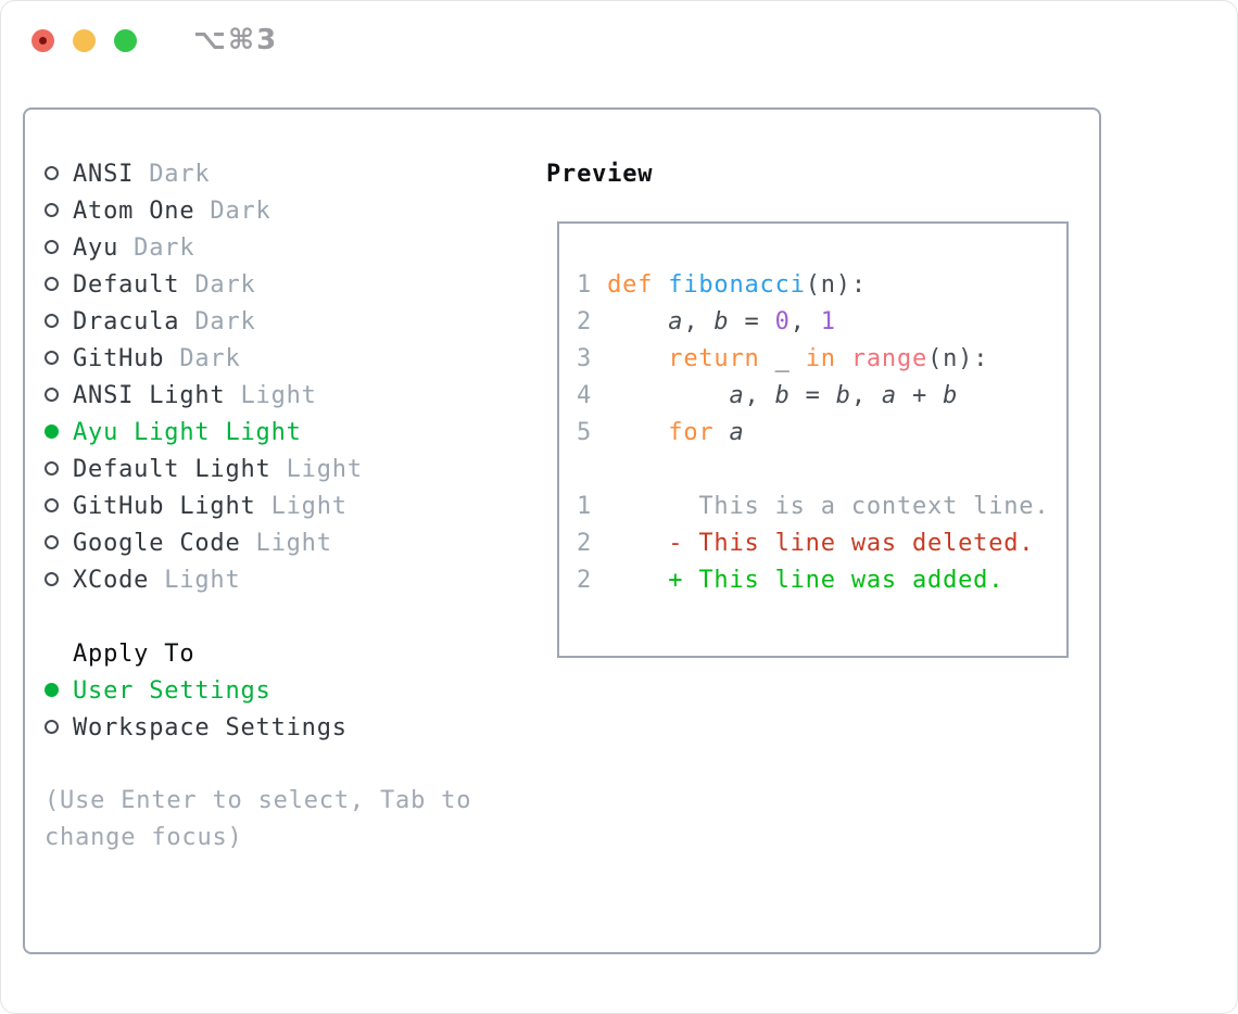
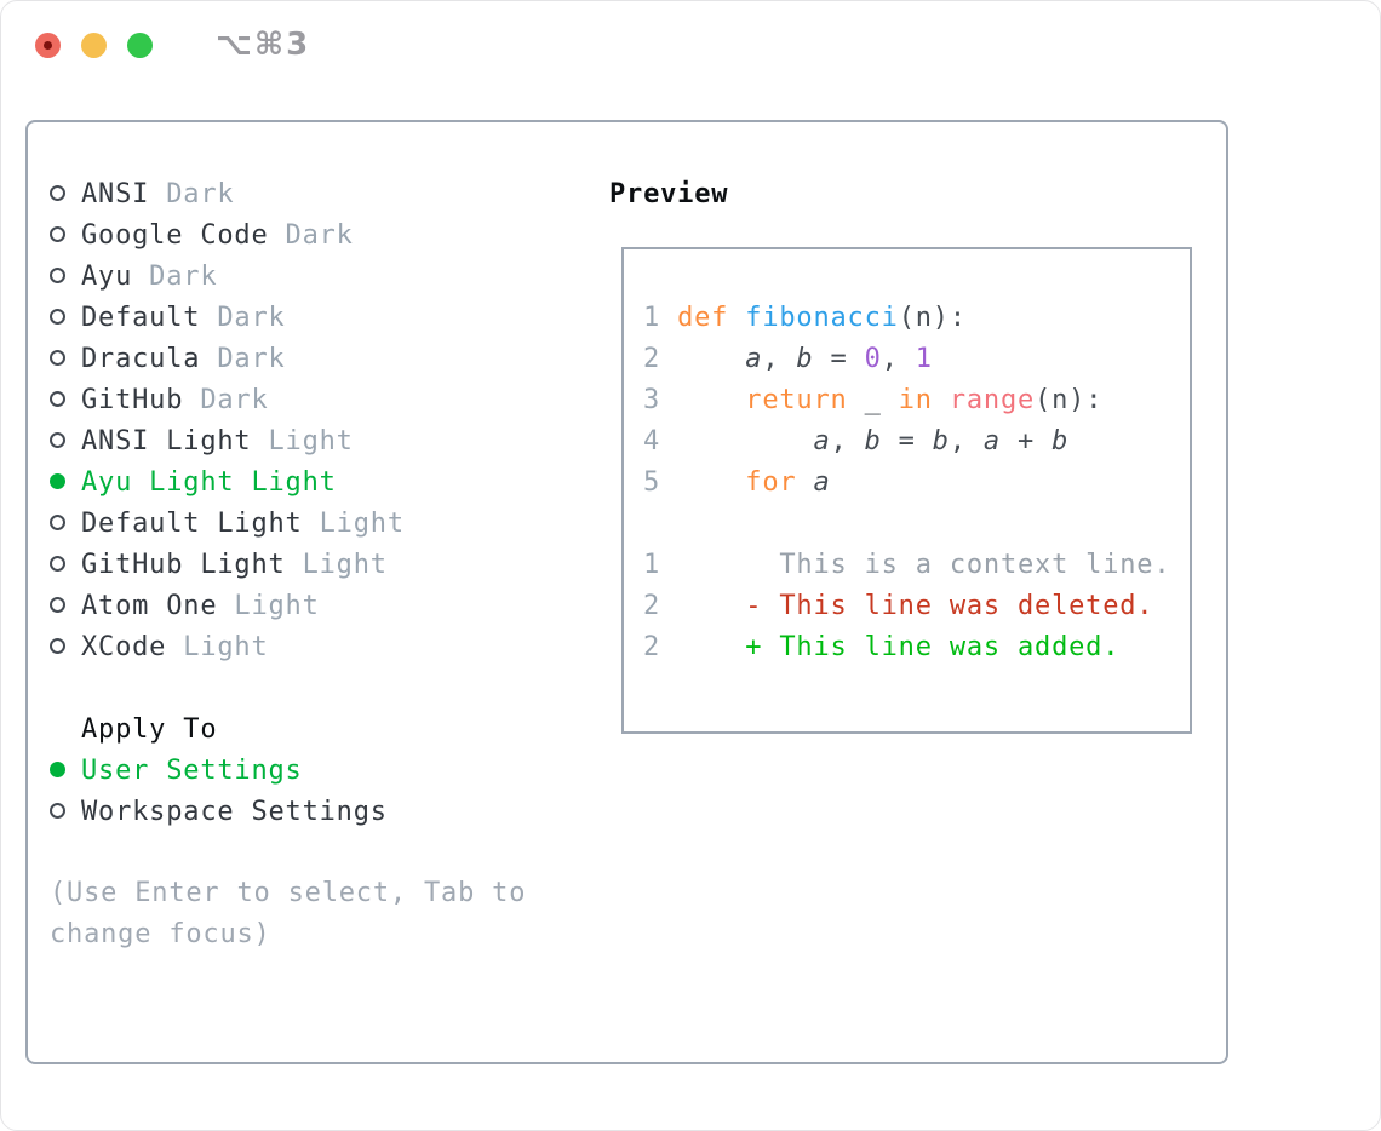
  ⌥⌘3
  ANSI
  Dark
- Atom One
+ Google Code
  Dark
  Ayu
  Dark
  Default
  Dark
  Dracula
  Dark
  GitHub
  Dark
  ANSI Light
  Light
  Ayu Light
  Light
  Default Light
  Light
  GitHub Light
  Light
- Google Code
+ Atom One
  Light
  XCode
  Light
  Apply To
  User Settings
  Workspace Settings
  (Use Enter to select, Tab to change focus)
  Preview
  1 def fibonacci(n):
  2 a, b = 0, 1
  3 return _ in range(n):
  4 a, b = b, a + b
  5 for a
  1 This is a context line.
  2 - This line was deleted.
  2 + This line was added.
